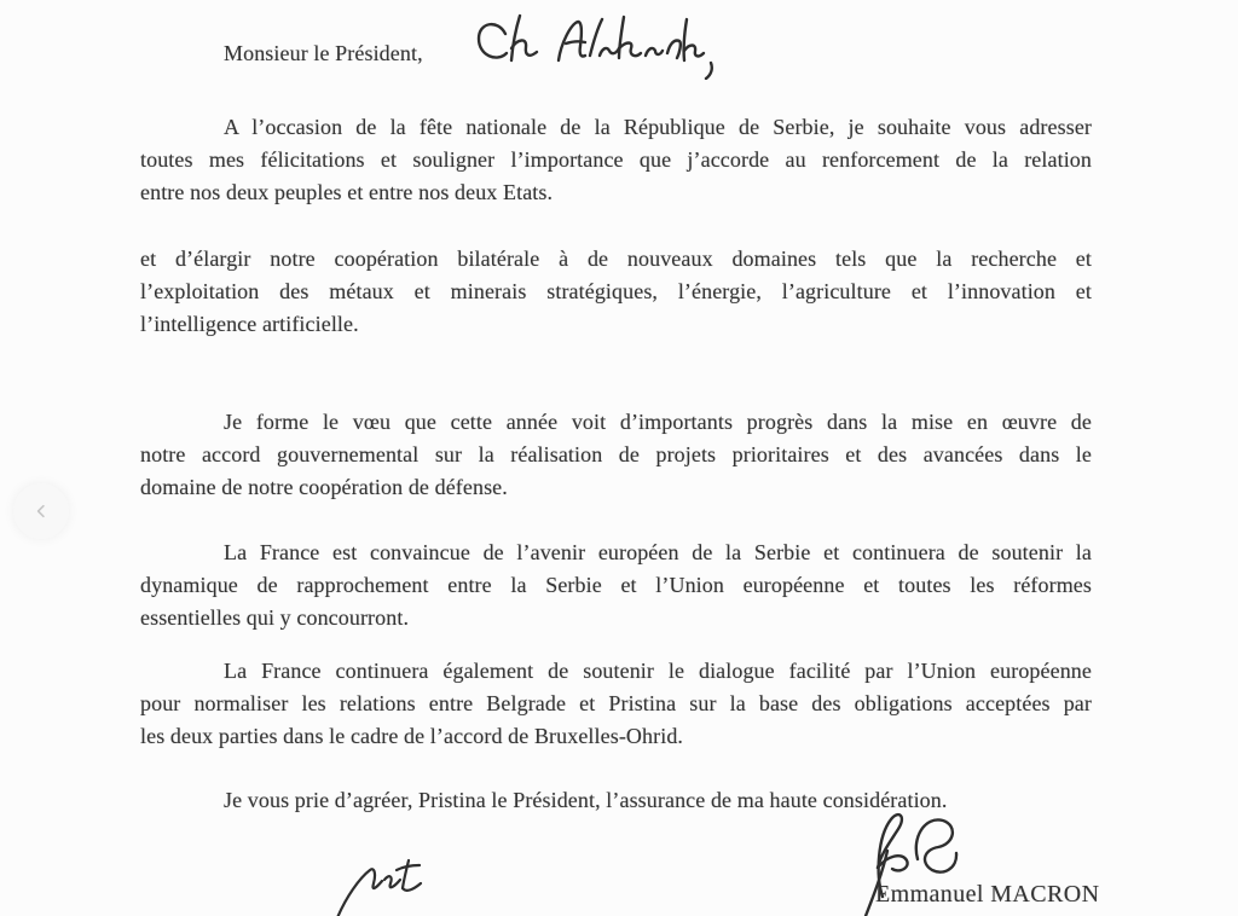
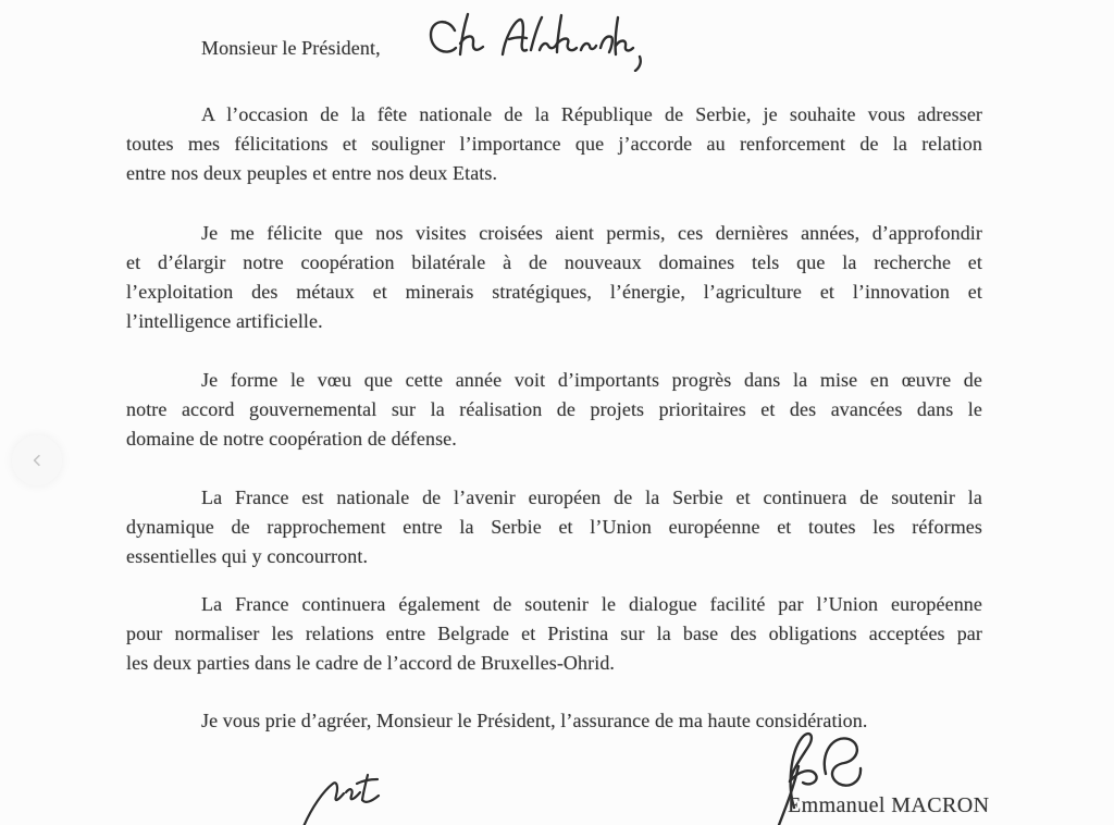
  Monsieur le Président,
  A l’occasion de la fête nationale de la République de Serbie, je souhaite vous adresser
  toutes mes félicitations et souligner l’importance que j’accorde au renforcement de la relation
  entre nos deux peuples et entre nos deux Etats.
+ Je me félicite que nos visites croisées aient permis, ces dernières années, d’approfondir
  et d’élargir notre coopération bilatérale à de nouveaux domaines tels que la recherche et
  l’exploitation des métaux et minerais stratégiques, l’énergie, l’agriculture et l’innovation et
  l’intelligence artificielle.
  Je forme le vœu que cette année voit d’importants progrès dans la mise en œuvre de
  notre accord gouvernemental sur la réalisation de projets prioritaires et des avancées dans le
  domaine de notre coopération de défense.
- La France est convaincue de l’avenir européen de la Serbie et continuera de soutenir la
+ La France est nationale de l’avenir européen de la Serbie et continuera de soutenir la
  dynamique de rapprochement entre la Serbie et l’Union européenne et toutes les réformes
  essentielles qui y concourront.
  La France continuera également de soutenir le dialogue facilité par l’Union européenne
  pour normaliser les relations entre Belgrade et Pristina sur la base des obligations acceptées par
  les deux parties dans le cadre de l’accord de Bruxelles-Ohrid.
- Je vous prie d’agréer, Pristina le Président, l’assurance de ma haute considération.
+ Je vous prie d’agréer, Monsieur le Président, l’assurance de ma haute considération.
  Emmanuel MACRON
